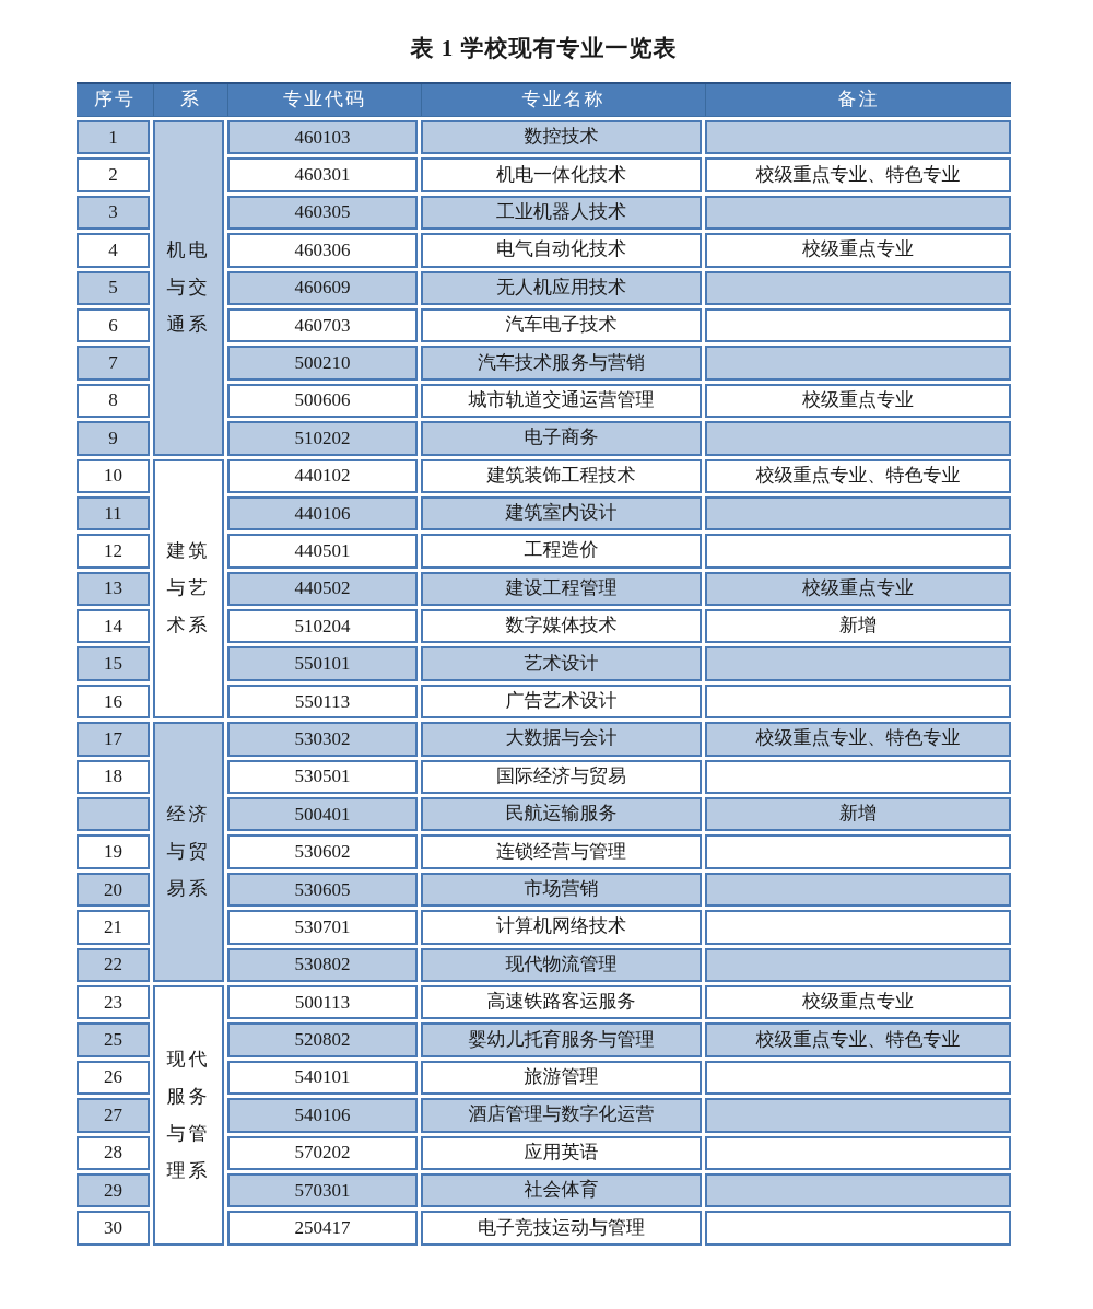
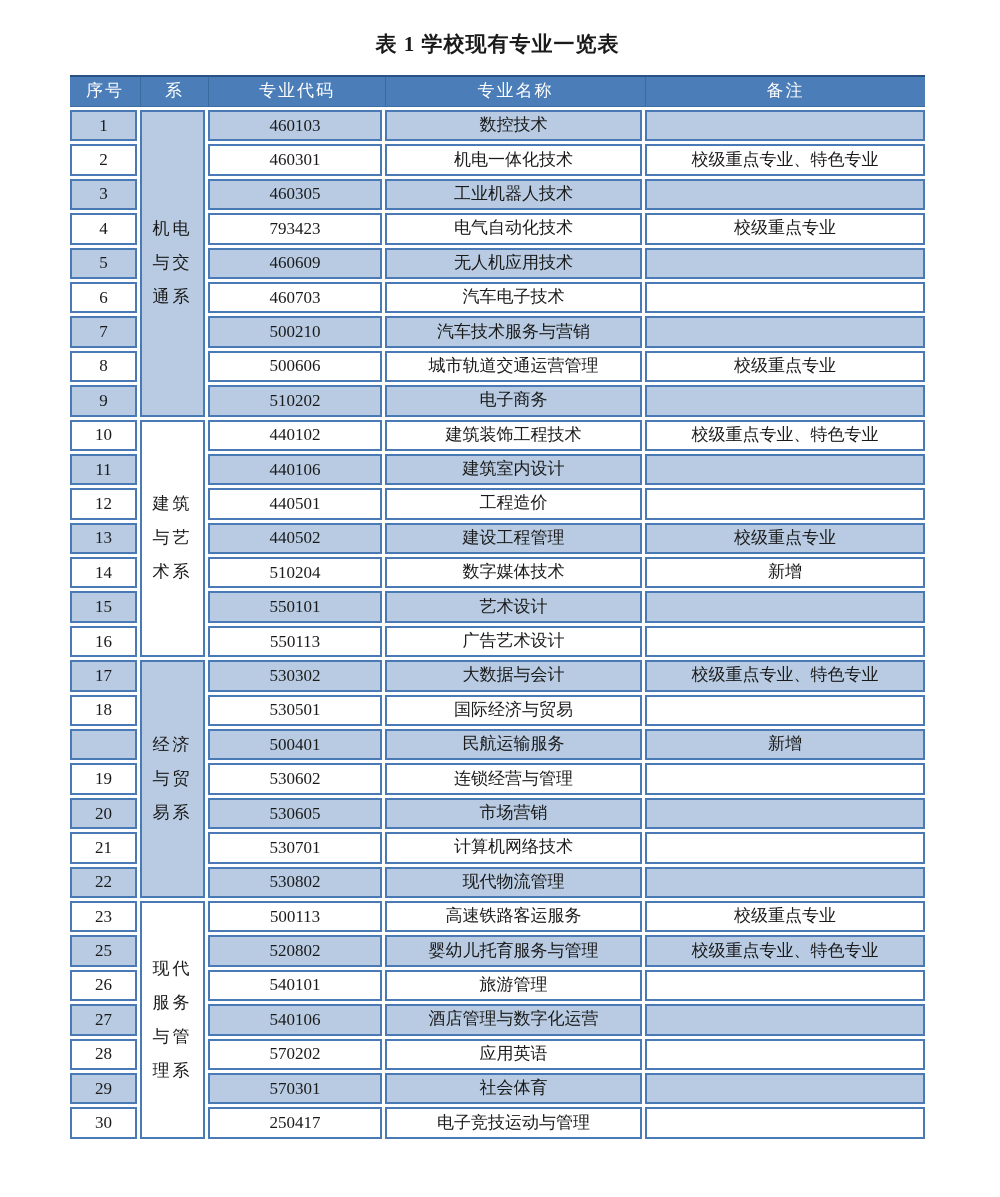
  表 1 学校现有专业一览表
  序号
  系
  专业代码
  专业名称
  备注
  机电
  与交
  通系
  1
  460103
  数控技术
  2
  460301
  机电一体化技术
  校级重点专业、特色专业
  3
  460305
  工业机器人技术
  4
- 460306
+ 793423
  电气自动化技术
  校级重点专业
  5
  460609
  无人机应用技术
  6
  460703
  汽车电子技术
  7
  500210
  汽车技术服务与营销
  8
  500606
  城市轨道交通运营管理
  校级重点专业
  9
  510202
  电子商务
  建筑
  与艺
  术系
  10
  440102
  建筑装饰工程技术
  校级重点专业、特色专业
  11
  440106
  建筑室内设计
  12
  440501
  工程造价
  13
  440502
  建设工程管理
  校级重点专业
  14
  510204
  数字媒体技术
  新增
  15
  550101
  艺术设计
  16
  550113
  广告艺术设计
  经济
  与贸
  易系
  17
  530302
  大数据与会计
  校级重点专业、特色专业
  18
  530501
  国际经济与贸易
  500401
  民航运输服务
  新增
  19
  530602
  连锁经营与管理
  20
  530605
  市场营销
  21
  530701
  计算机网络技术
  22
  530802
  现代物流管理
  现代
  服务
  与管
  理系
  23
  500113
  高速铁路客运服务
  校级重点专业
  25
  520802
  婴幼儿托育服务与管理
  校级重点专业、特色专业
  26
  540101
  旅游管理
  27
  540106
  酒店管理与数字化运营
  28
  570202
  应用英语
  29
  570301
  社会体育
  30
  250417
  电子竞技运动与管理
